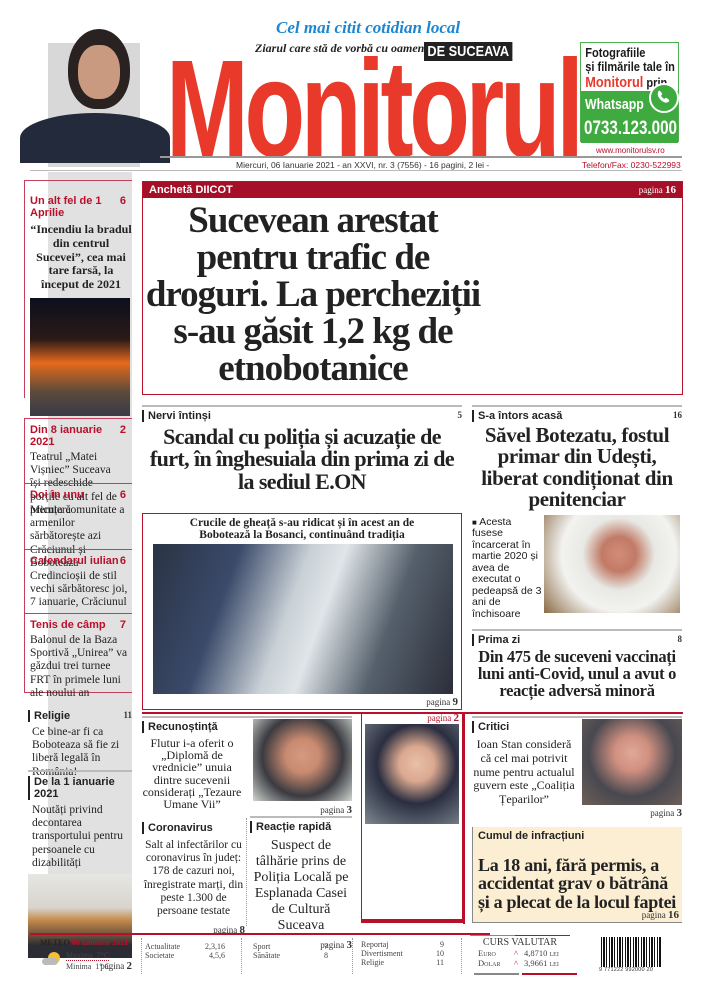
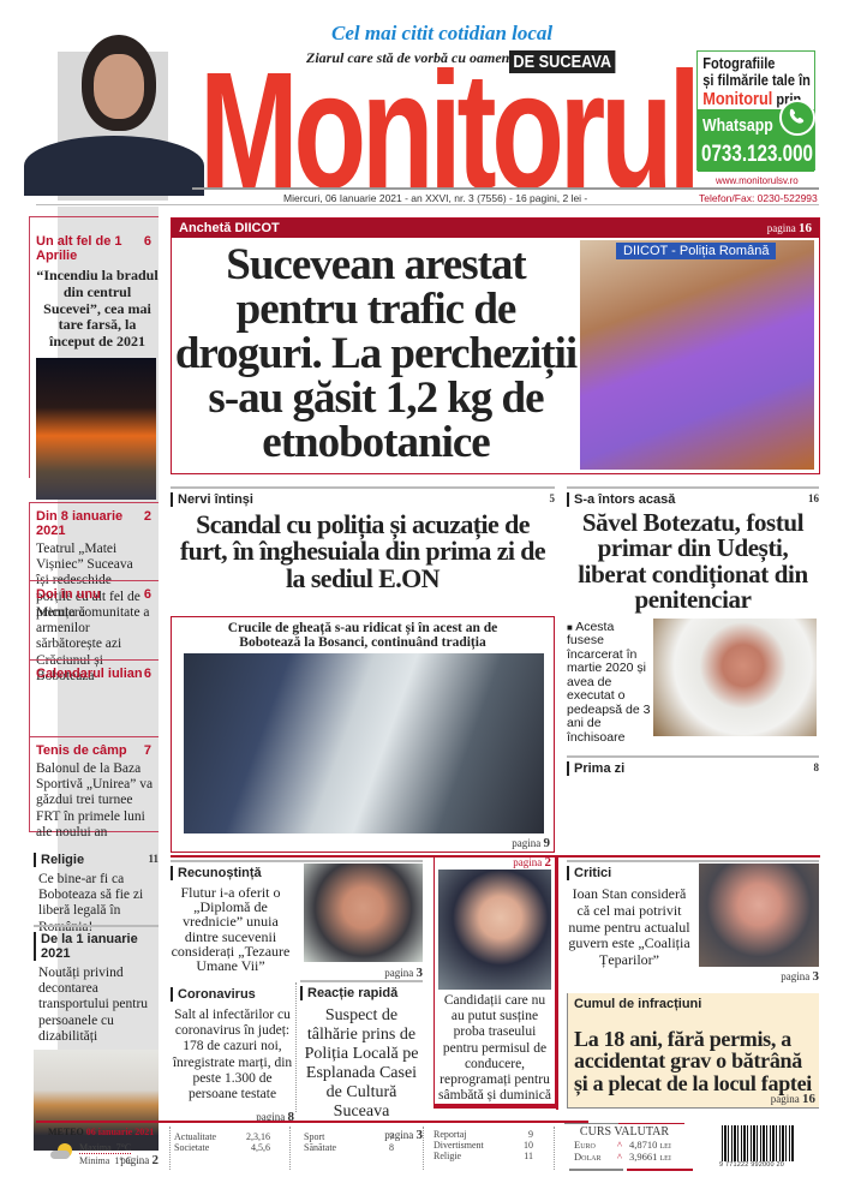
  Cel mai citit cotidian local
  Ziarul care stă de vorbă cu oamen
  DE SUCEAVA
  Monitorul
  Fotografiile
  și filmările tale în
  Monitorul pri
  Whatsapp
  0733.123.000
  www.monitorulsv.ro
  Miercuri, 06 Ianuarie 2021 - an XXVI, nr. 3 (7556) - 16 pagini, 2 lei -
  Telefon/Fax: 0230-522993
  Un alt fel de 1 Aprilie
  6
  “Incendiu la bradul din centrul Sucevei”, cea mai tare farsă, la început de 2021
  Din 8 ianuarie 2021
  2
  Teatrul „Matei Vișniec” Suceava își redeschide porțile cu alt fel de premieră
  Doi în unu
  6
  Micuța comunitate a armenilor sărbătorește azi Crăciunul și Boboteaza
  Calendarul iulian
  6
- Credincioșii de stil vechi sărbătoresc joi, 7 ianuarie, Crăciunul
  Tenis de câmp
  7
  Balonul de la Baza Sportivă „Unirea” va găzdui trei turnee FRT în primele luni ale noului an
  Religie
  11
  Ce bine-ar fi ca Boboteaza să fie zi liberă legală în
  De la 1 ianuarie 2021
  Noutăți privind decontarea transportului pentru persoanele cu dizabilități
  pagina 2
  Anchetă DIICOT
  pagina 16
  Sucevean arestat pentru trafic de droguri. La percheziții s-au găsit 1,2 kg de etnobotanice
+ DIICOT - Poliția Română
  Nervi întinși
  5
  Scandal cu poliția și acuzație de furt, în înghesuiala din prima zi de la sediul E.ON
  Crucile de gheață s-au ridicat și în acest an de Bobotează la Bosanci, continuând tradiția
  pagina 9
  S-a întors acasă
  16
  Săvel Botezatu, fostul primar din Udești, liberat condiționat din penitenciar
  ■ Acesta fusese încarcerat în martie 2020 și avea de executat o pedeapsă de 3 ani de închisoare
  Prima zi
  8
- Din 475 de suceveni vaccinați luni anti-Covid, unul a avut o reacție adversă minoră
  Recunoștință
  Flutur i-a oferit o „Diplomă de vrednicie” unuia dintre sucevenii considerați „Tezaure Umane Vii”
  pagina 3
  Coronavirus
  Salt al infectărilor cu coronavirus în județ: 178 de cazuri noi, înregistrate marți, din peste 1.300 de persoane testate
  pagina 8
  Reacție rapidă
  Suspect de tâlhărie prins de Poliția Locală pe Esplanada Casei de Cultură Suceava
  pagina 3
  pagina 2
+ Candidații care nu au putut susține proba traseului pentru permisul de conducere, reprogramați pentru sâmbătă și duminică
  Critici
  Ioan Stan consideră că cel mai potrivit nume pentru actualul guvern este „Coaliția Țeparilor”
  pagina 3
  Cumul de infracțiuni
  La 18 ani, fără permis, a accidentat grav o bătrână și a plecat de la locul faptei
  pagina 16
  METEO 06 ianuarie 2021
  Maxima 7°C
  Minima 1° C
  Actualitate
  2,3,16
  Societate
  4,5,6
  Sport
  7
  Sănătate
  8
  Reportaj
  9
  Divertisment
  10
  Religie
  11
  CURS VALUTAR
  Euro
  ^
  4,8710 lei
  Dolar
  ^
  3,9661 lei
